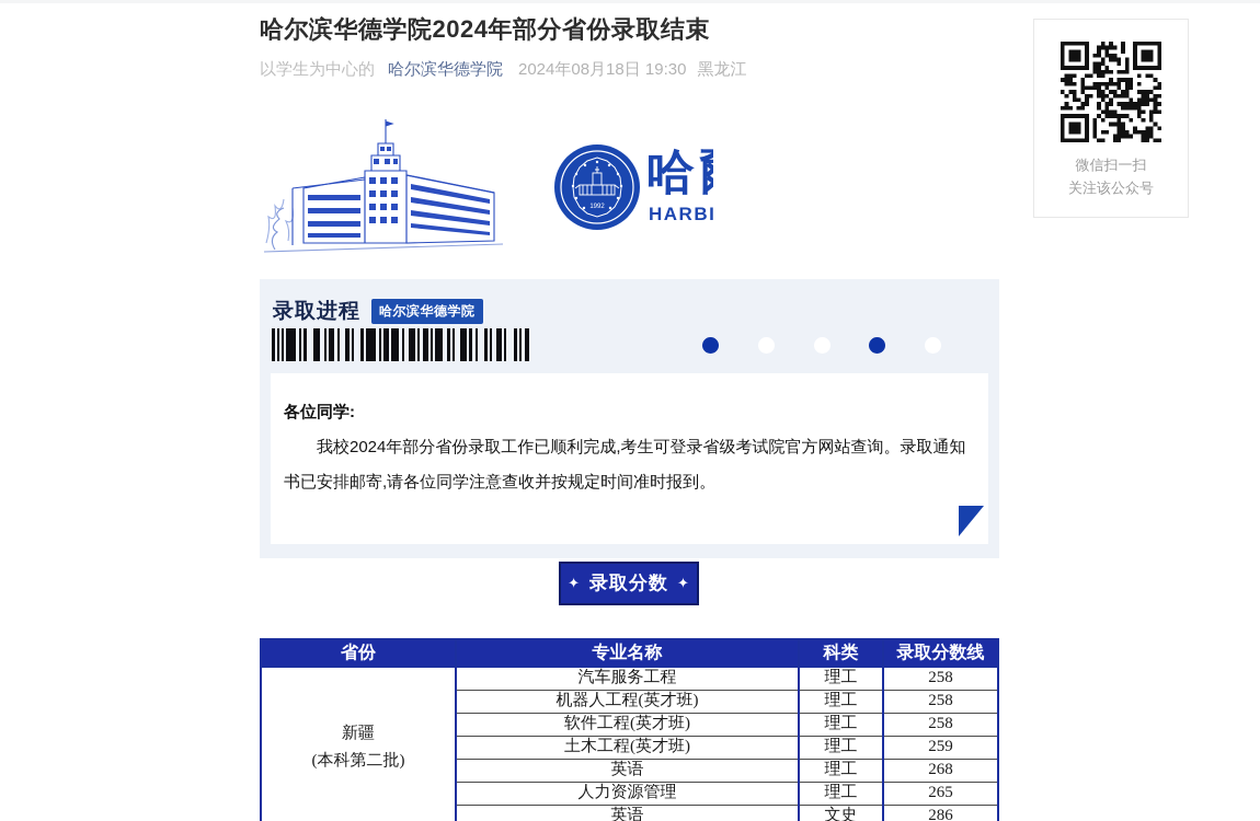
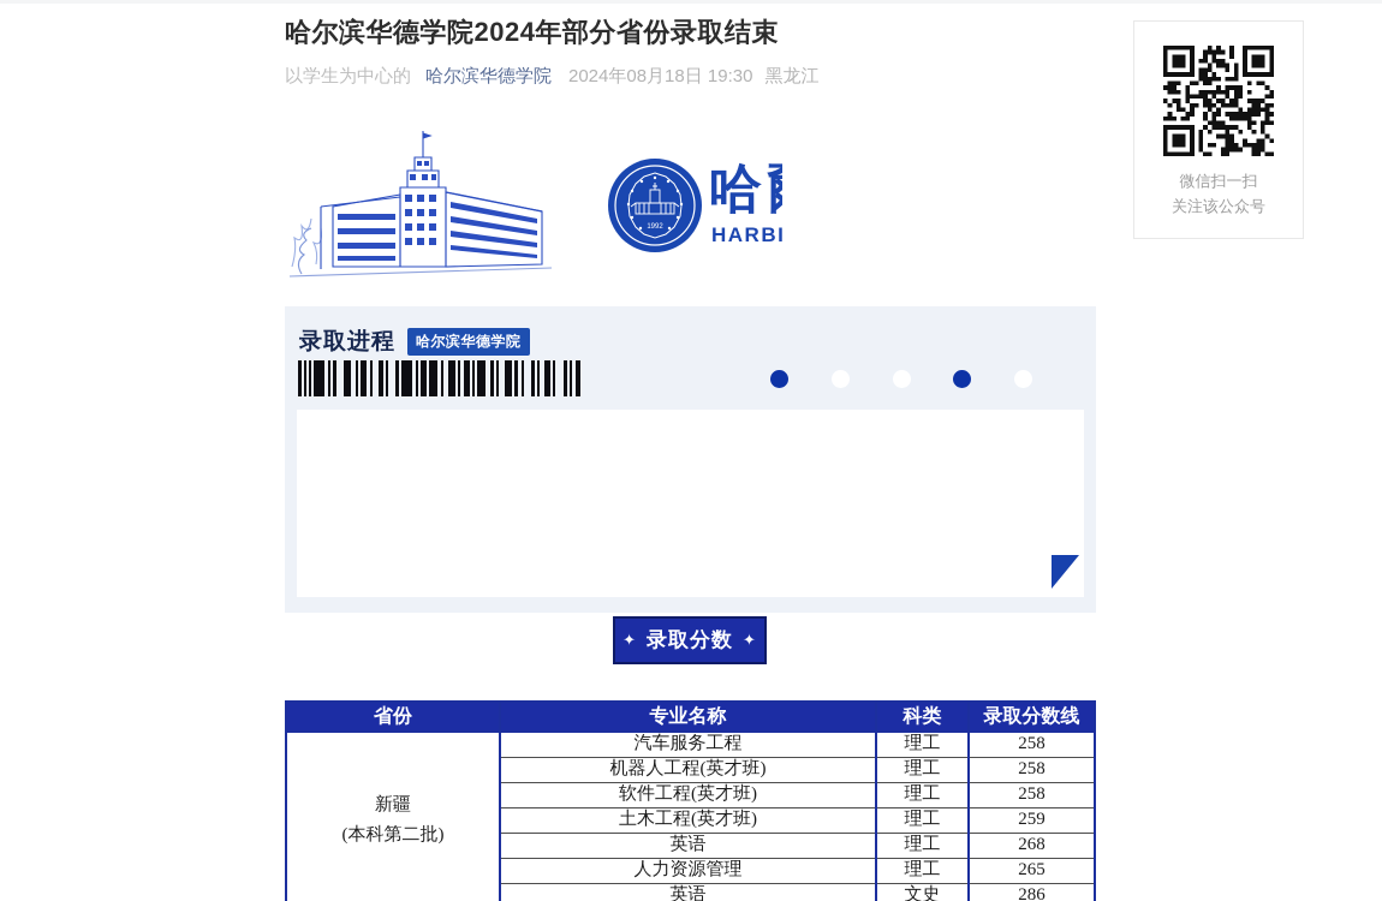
  哈尔滨华德学院2024年部分省份录取结束
  以学生为中心的 哈尔滨华德学院 2024年08月18日 19:30 黑龙江
  HARBI
  录取进程
  哈尔滨华德学院
- 各位同学:
- 我校2024年部分省份录取工作已顺利完成,考生可登录省级考试院官方网站查询。录取通知书已安排邮寄,请各位同学注意查收并按规定时间准时报到。
  ✦
  录取分数
  ✦
  省份	专业名称	科类	录取分数线
  新疆 (本科第二批)	汽车服务工程	理工	258
  机器人工程(英才班)	理工	258
  软件工程(英才班)	理工	258
  土木工程(英才班)	理工	259
  英语	理工	268
  人力资源管理	理工	265
  英语	文史	286
  微信扫一扫
  关注该公众号
